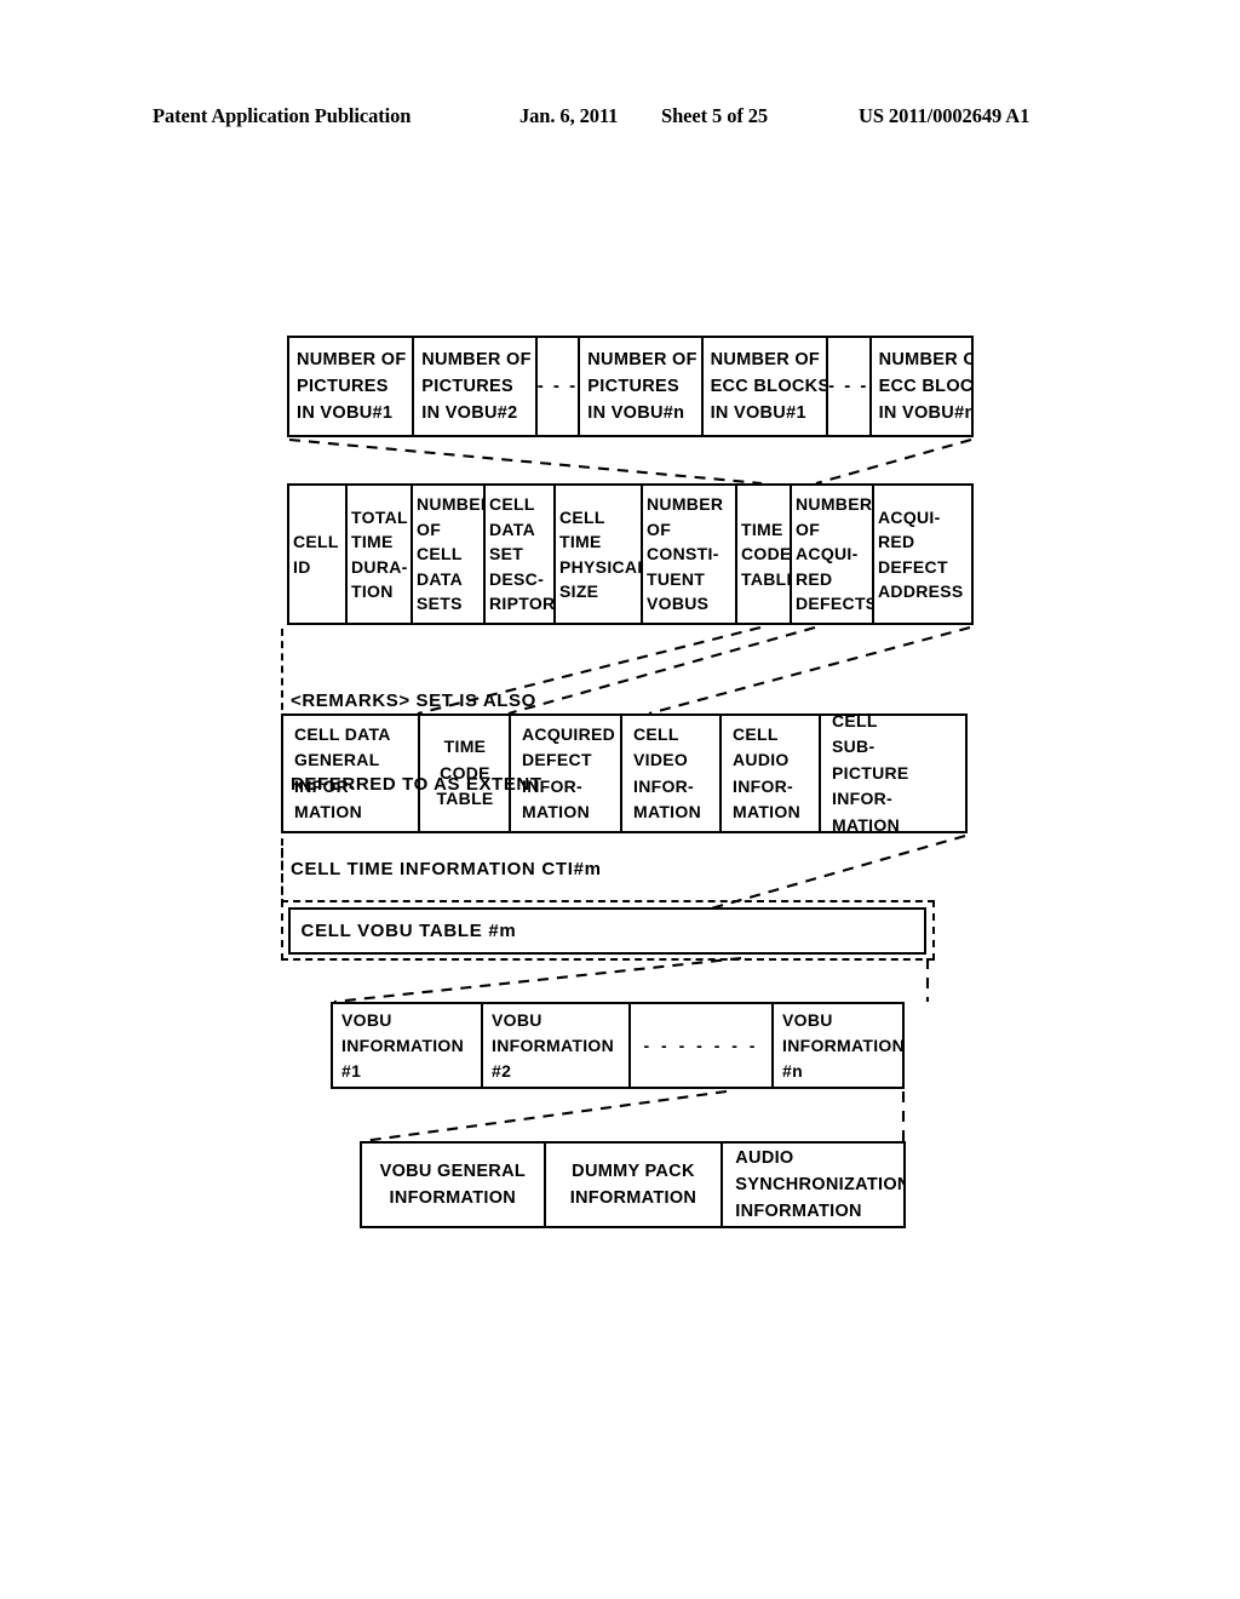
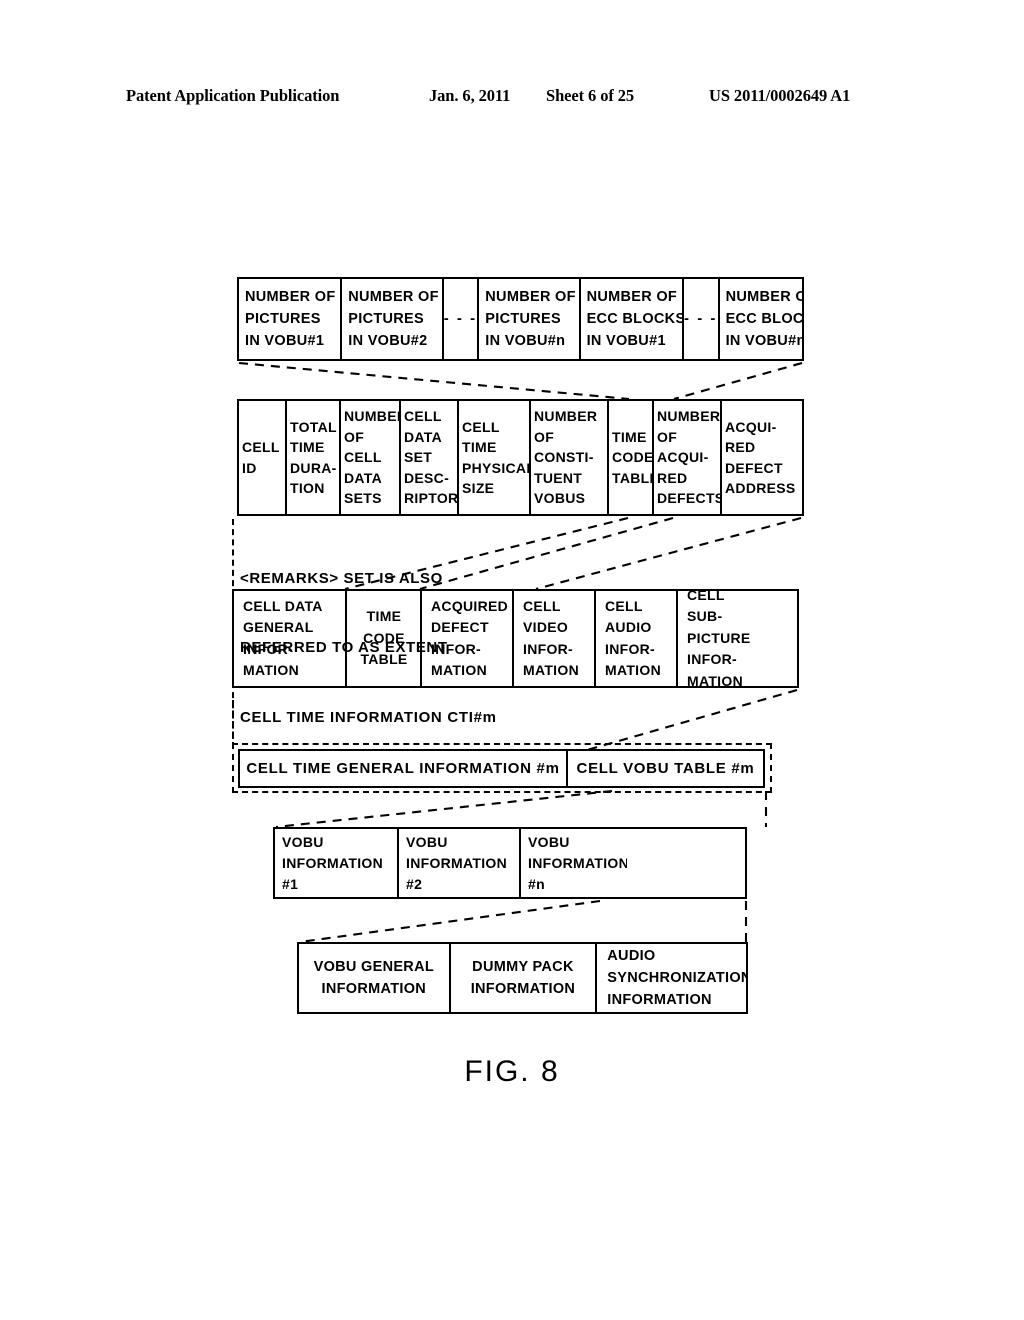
  Patent Application Publication
  Jan. 6, 2011
- Sheet 5 of 25
+ Sheet 6 of 25
  US 2011/0002649 A1
  NUMBER OF
  PICTURES
  IN VOBU#1
  NUMBER OF
  PICTURES
  IN VOBU#2
  - - -
  NUMBER OF
  PICTURES
  IN VOBU#n
  NUMBER OF
  ECC BLOCKS
  IN VOBU#1
  - - -
  NUMBER O
  ECC BLOC
  IN VOBU#n
  CELL
  ID
  TOTAL
  TIME
  DURA-
  TION
  NUMBE
  OF
  CELL
  DATA
  SETS
  CELL
  DATA
  SET
  DESC-
  RIPTOR
  CELL
  TIME
  PHYSICA
  SIZE
  NUMBER
  OF
  CONSTI-
  TUENT
  VOBUS
  TIME
  CODE
  TABL
  NUMBER
  OF
  ACQUI-
  RED
  DEFECTS
  ACQUI-
  RED
  DEFECT
  ADDRESS
  <REMARKS> SET IS ALSO
  REFERRED TO AS EXTENT
  CELL DATA
  GENERAL
  INFOR-
  MATION
  TIME
  CODE
  TABLE
  ACQUIRED
  DEFECT
  INFOR-
  MATION
  CELL
  VIDEO
  INFOR-
  MATION
  CELL
  AUDIO
  INFOR-
  MATION
  CELL
  SUB-
  PICTURE
  INFOR-
  MATION
  CELL TIME INFORMATION CTI#m
+ CELL TIME GENERAL INFORMATION #m
  CELL VOBU TABLE #m
  VOBU
  INFORMATION
  #1
  VOBU
  INFORMATION
  #2
- - - - - - - -
  VOBU
  INFORMATION
  #n
  VOBU GENERAL
  INFORMATION
  DUMMY PACK
  INFORMATION
  AUDIO
  SYNCHRONIZATIO
  INFORMATION
+ FIG. 8
